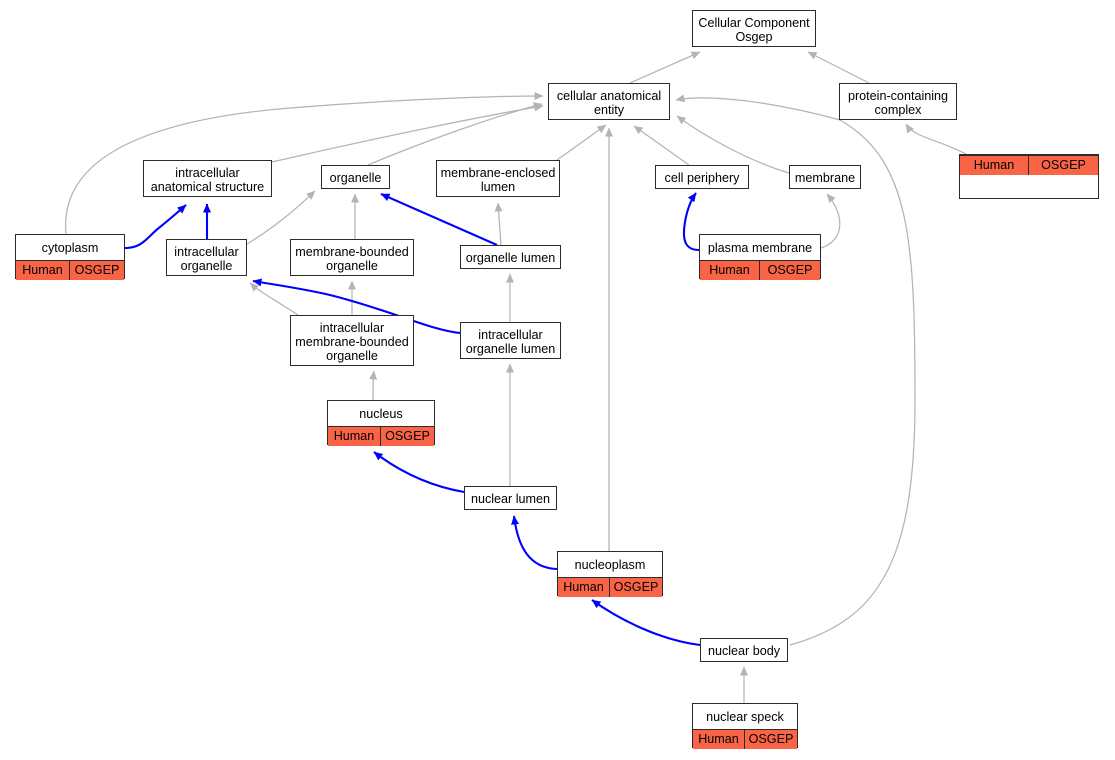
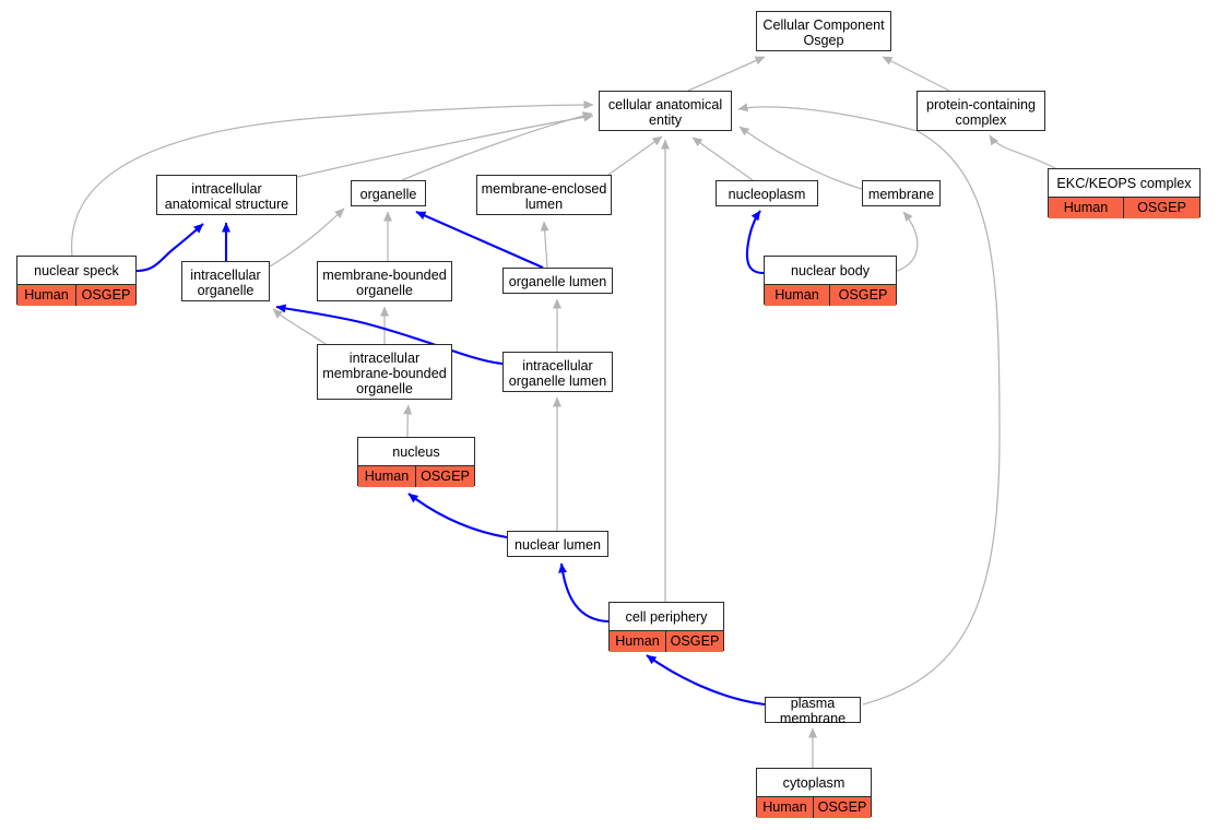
  Cellular Component
  Osgep
  cellular anatomical
  entity
  protein-containing
  complex
+ EKC/KEOPS complex
  Human
  OSGEP
  intracellular
  anatomical structure
  organelle
  membrane-enclosed
  lumen
- cell periphery
+ nucleoplasm
  membrane
- cytoplasm
+ nuclear speck
  Human
  OSGEP
  intracellular
  organelle
  membrane-bounded
  organelle
  organelle lumen
- plasma membrane
+ nuclear body
  Human
  OSGEP
  intracellular
  membrane-bounded
  organelle
  intracellular
  organelle lumen
  nucleus
  Human
  OSGEP
  nuclear lumen
- nucleoplasm
+ cell periphery
  Human
  OSGEP
- nuclear body
+ plasma membrane
- nuclear speck
+ cytoplasm
  Human
  OSGEP
